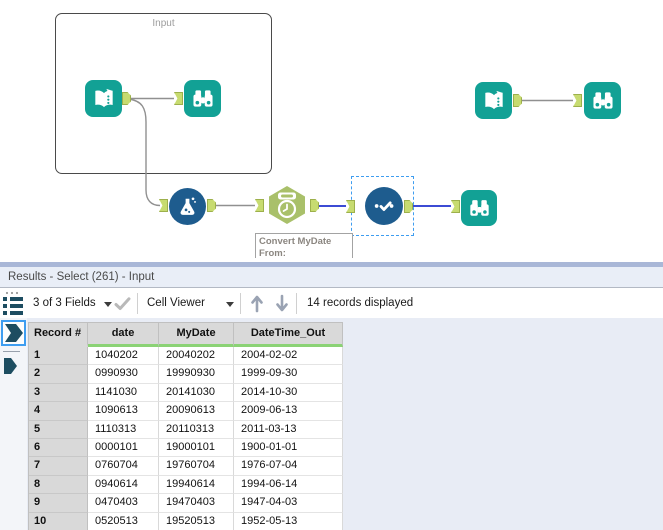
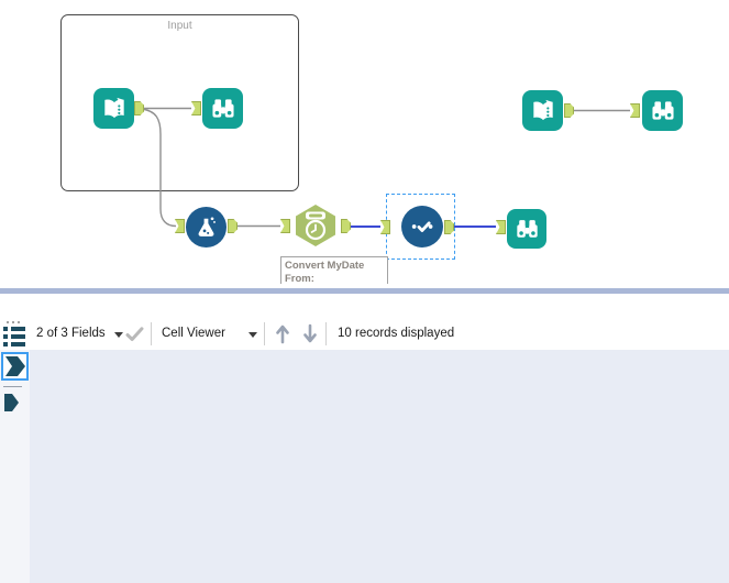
  Input
  Convert MyDate
  From:
- Results - Select (261) - Input
- 3 of 3 Fields
+ 2 of 3 Fields
  Cell Viewer
- 14 records displayed
+ 10 records displayed
- Record #
- date
- MyDate
- DateTime_Out
- 1
- 1040202
- 20040202
- 2004-02-02
- 2
- 0990930
- 19990930
- 1999-09-30
- 3
- 1141030
- 20141030
- 2014-10-30
- 4
- 1090613
- 20090613
- 2009-06-13
- 5
- 1110313
- 20110313
- 2011-03-13
- 6
- 0000101
- 19000101
- 1900-01-01
- 7
- 0760704
- 19760704
- 1976-07-04
- 8
- 0940614
- 19940614
- 1994-06-14
- 9
- 0470403
- 19470403
- 1947-04-03
- 10
- 0520513
- 19520513
- 1952-05-13
